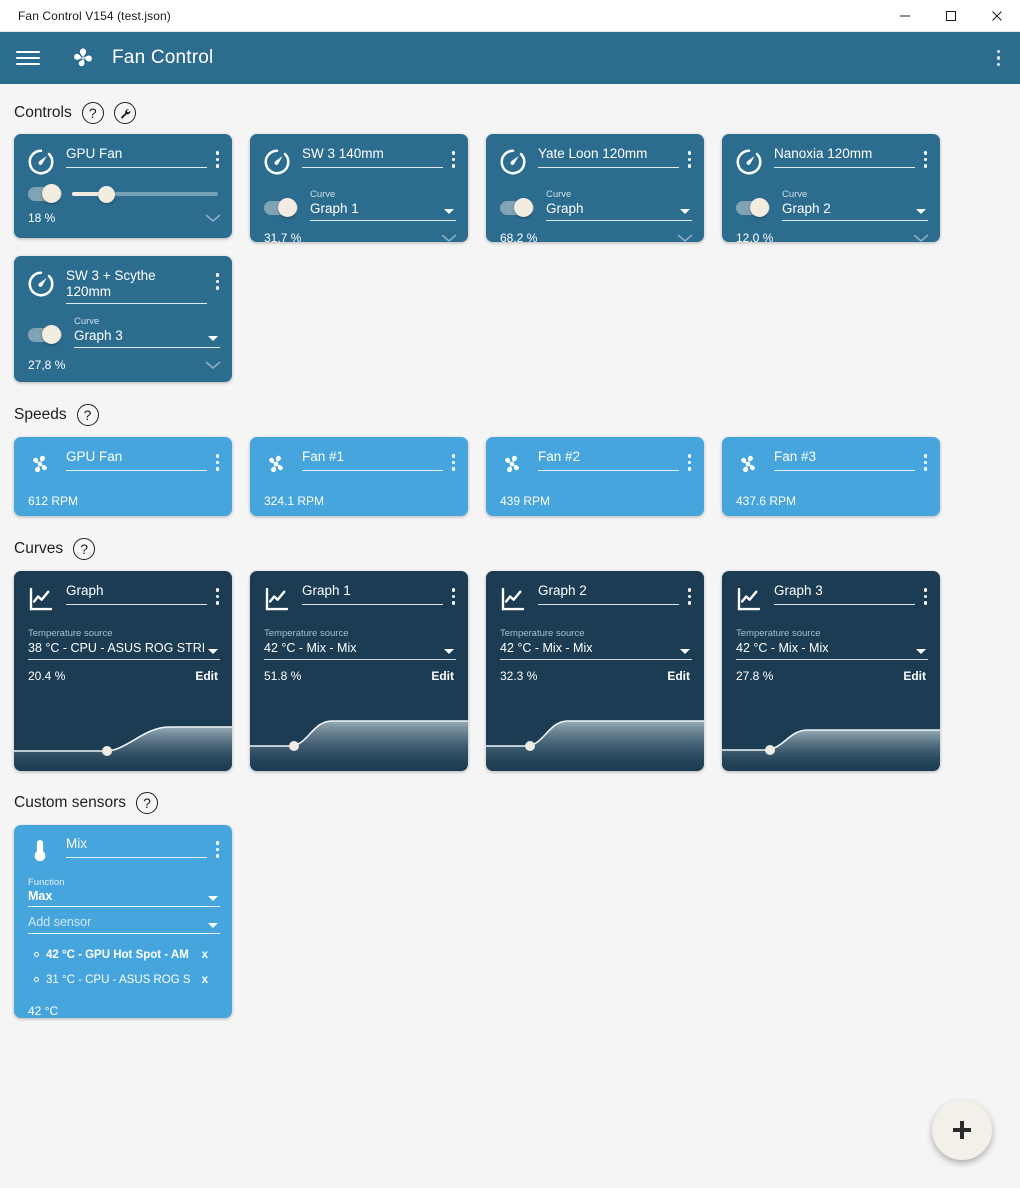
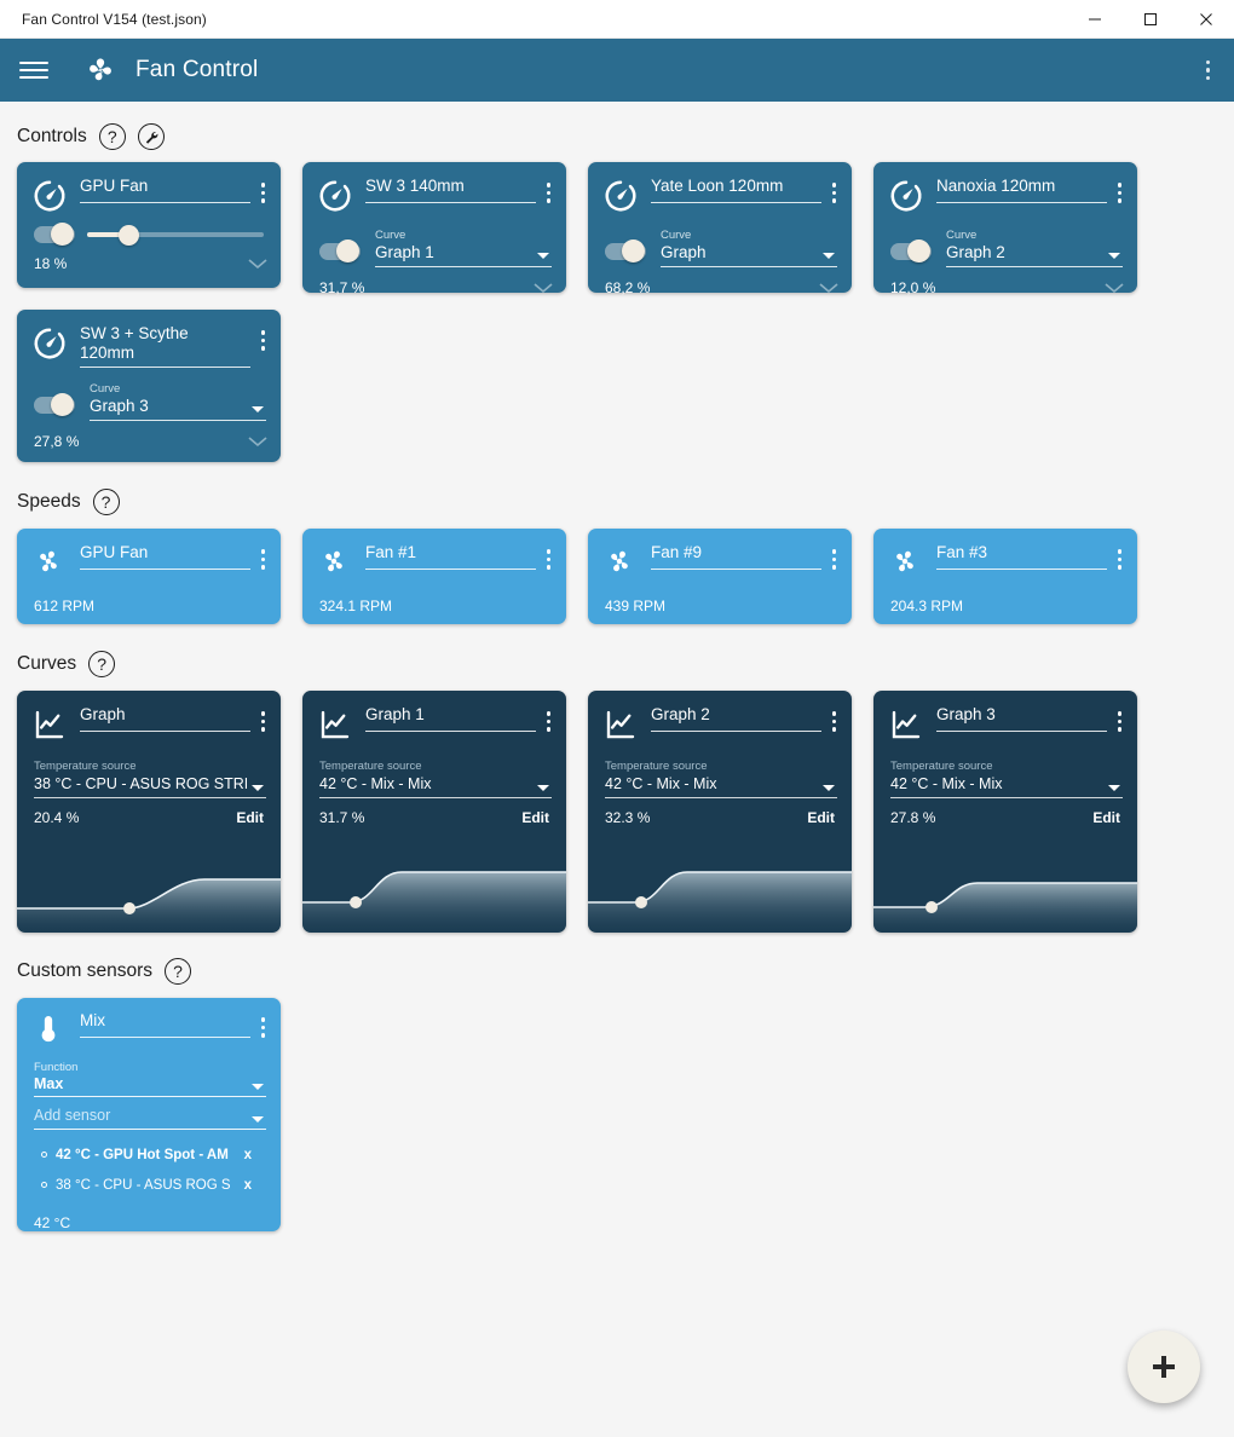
  Fan Control V154 (test.json)
  Fan Control
  Controls
  ?
  GPU Fan
  18 %
  SW 3 140mm
  Curve
  Graph 1
  31,7 %
  Yate Loon 120mm
  Curve
  Graph
  68,2 %
  Nanoxia 120mm
  Curve
  Graph 2
  12,0 %
  SW 3 + Scythe 120mm
  Curve
  Graph 3
  27,8 %
  Speeds
  ?
  GPU Fan
  612 RPM
  Fan #1
  324.1 RPM
- Fan #2
+ Fan #9
  439 RPM
  Fan #3
- 437.6 RPM
+ 204.3 RPM
  Curves
  ?
  Graph
  Temperature source
  38 °C - CPU - ASUS ROG STRI
  20.4 %
  Edit
  Graph 1
  Temperature source
  42 °C - Mix - Mix
- 51.8 %
+ 31.7 %
  Edit
  Graph 2
  Temperature source
  42 °C - Mix - Mix
  32.3 %
  Edit
  Graph 3
  Temperature source
  42 °C - Mix - Mix
  27.8 %
  Edit
  Custom sensors
  ?
  Mix
  Function
  Max
  Add sensor
  42 °C - GPU Hot Spot - AM
  x
- 31 °C - CPU - ASUS ROG S
+ 38 °C - CPU - ASUS ROG S
  x
  42 °C
